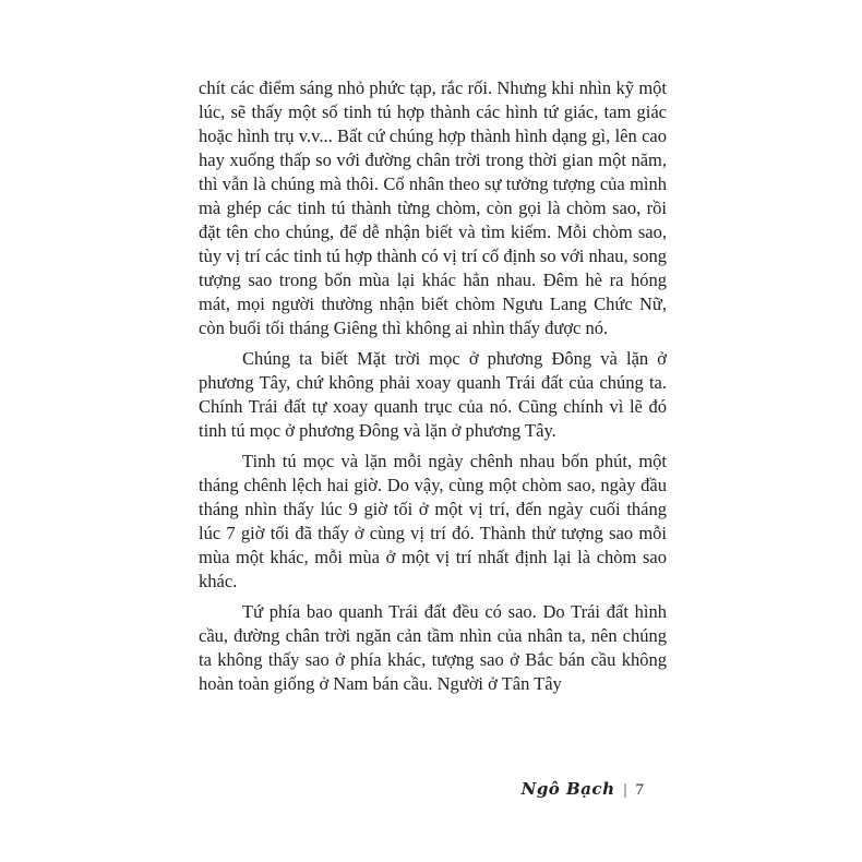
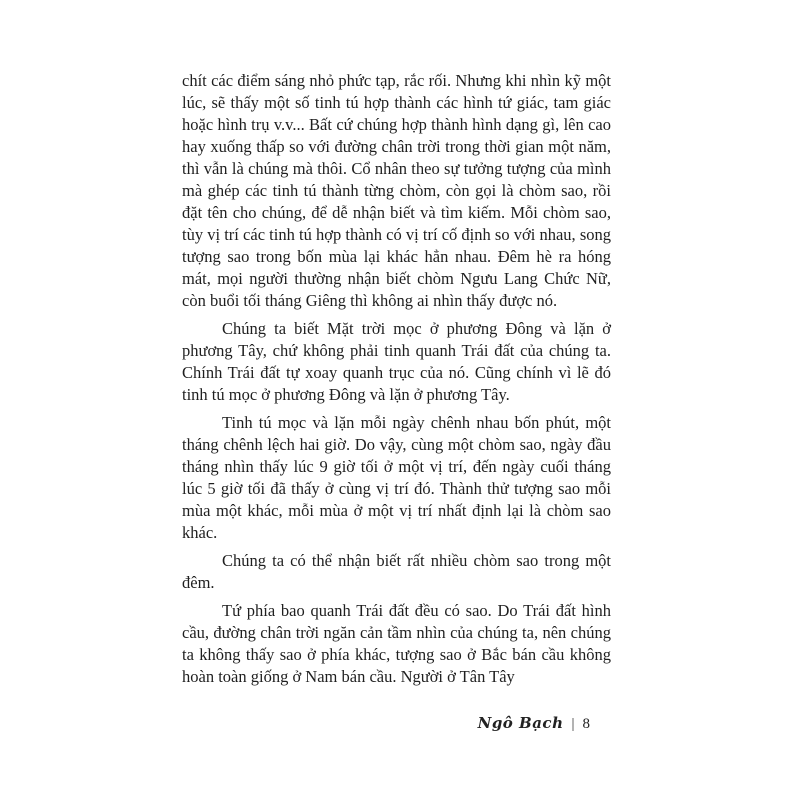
  chít các điểm sáng nhỏ phức tạp, rắc rối. Nhưng khi nhìn kỹ một lúc, sẽ thấy một số tinh tú hợp thành các hình tứ giác, tam giác hoặc hình trụ v.v... Bất cứ chúng hợp thành hình dạng gì, lên cao hay xuống thấp so với đường chân trời trong thời gian một năm, thì vẫn là chúng mà thôi. Cổ nhân theo sự tưởng tượng của mình mà ghép các tinh tú thành từng chòm, còn gọi là chòm sao, rồi đặt tên cho chúng, để dễ nhận biết và tìm kiếm. Mỗi chòm sao, tùy vị trí các tinh tú hợp thành có vị trí cố định so với nhau, song tượng sao trong bốn mùa lại khác hẳn nhau. Đêm hè ra hóng mát, mọi người thường nhận biết chòm Ngưu Lang Chức Nữ, còn buổi tối tháng Giêng thì không ai nhìn thấy được nó.
- Chúng ta biết Mặt trời mọc ở phương Đông và lặn ở phương Tây, chứ không phải xoay quanh Trái đất của chúng ta. Chính Trái đất tự xoay quanh trục của nó. Cũng chính vì lẽ đó tinh tú mọc ở phương Đông và lặn ở phương Tây.
+ Chúng ta biết Mặt trời mọc ở phương Đông và lặn ở phương Tây, chứ không phải tinh quanh Trái đất của chúng ta. Chính Trái đất tự xoay quanh trục của nó. Cũng chính vì lẽ đó tinh tú mọc ở phương Đông và lặn ở phương Tây.
- Tinh tú mọc và lặn mỗi ngày chênh nhau bốn phút, một tháng chênh lệch hai giờ. Do vậy, cùng một chòm sao, ngày đầu tháng nhìn thấy lúc 9 giờ tối ở một vị trí, đến ngày cuối tháng lúc 7 giờ tối đã thấy ở cùng vị trí đó. Thành thử tượng sao mỗi mùa một khác, mỗi mùa ở một vị trí nhất định lại là chòm sao khác.
+ Tinh tú mọc và lặn mỗi ngày chênh nhau bốn phút, một tháng chênh lệch hai giờ. Do vậy, cùng một chòm sao, ngày đầu tháng nhìn thấy lúc 9 giờ tối ở một vị trí, đến ngày cuối tháng lúc 5 giờ tối đã thấy ở cùng vị trí đó. Thành thử tượng sao mỗi mùa một khác, mỗi mùa ở một vị trí nhất định lại là chòm sao khác.
+ Chúng ta có thể nhận biết rất nhiều chòm sao trong một đêm.
- Tứ phía bao quanh Trái đất đều có sao. Do Trái đất hình cầu, đường chân trời ngăn cản tầm nhìn của nhân ta, nên chúng ta không thấy sao ở phía khác, tượng sao ở Bắc bán cầu không hoàn toàn giống ở Nam bán cầu. Người ở Tân Tây
+ Tứ phía bao quanh Trái đất đều có sao. Do Trái đất hình cầu, đường chân trời ngăn cản tầm nhìn của chúng ta, nên chúng ta không thấy sao ở phía khác, tượng sao ở Bắc bán cầu không hoàn toàn giống ở Nam bán cầu. Người ở Tân Tây
- Ngô Bạch | 7
+ Ngô Bạch | 8
